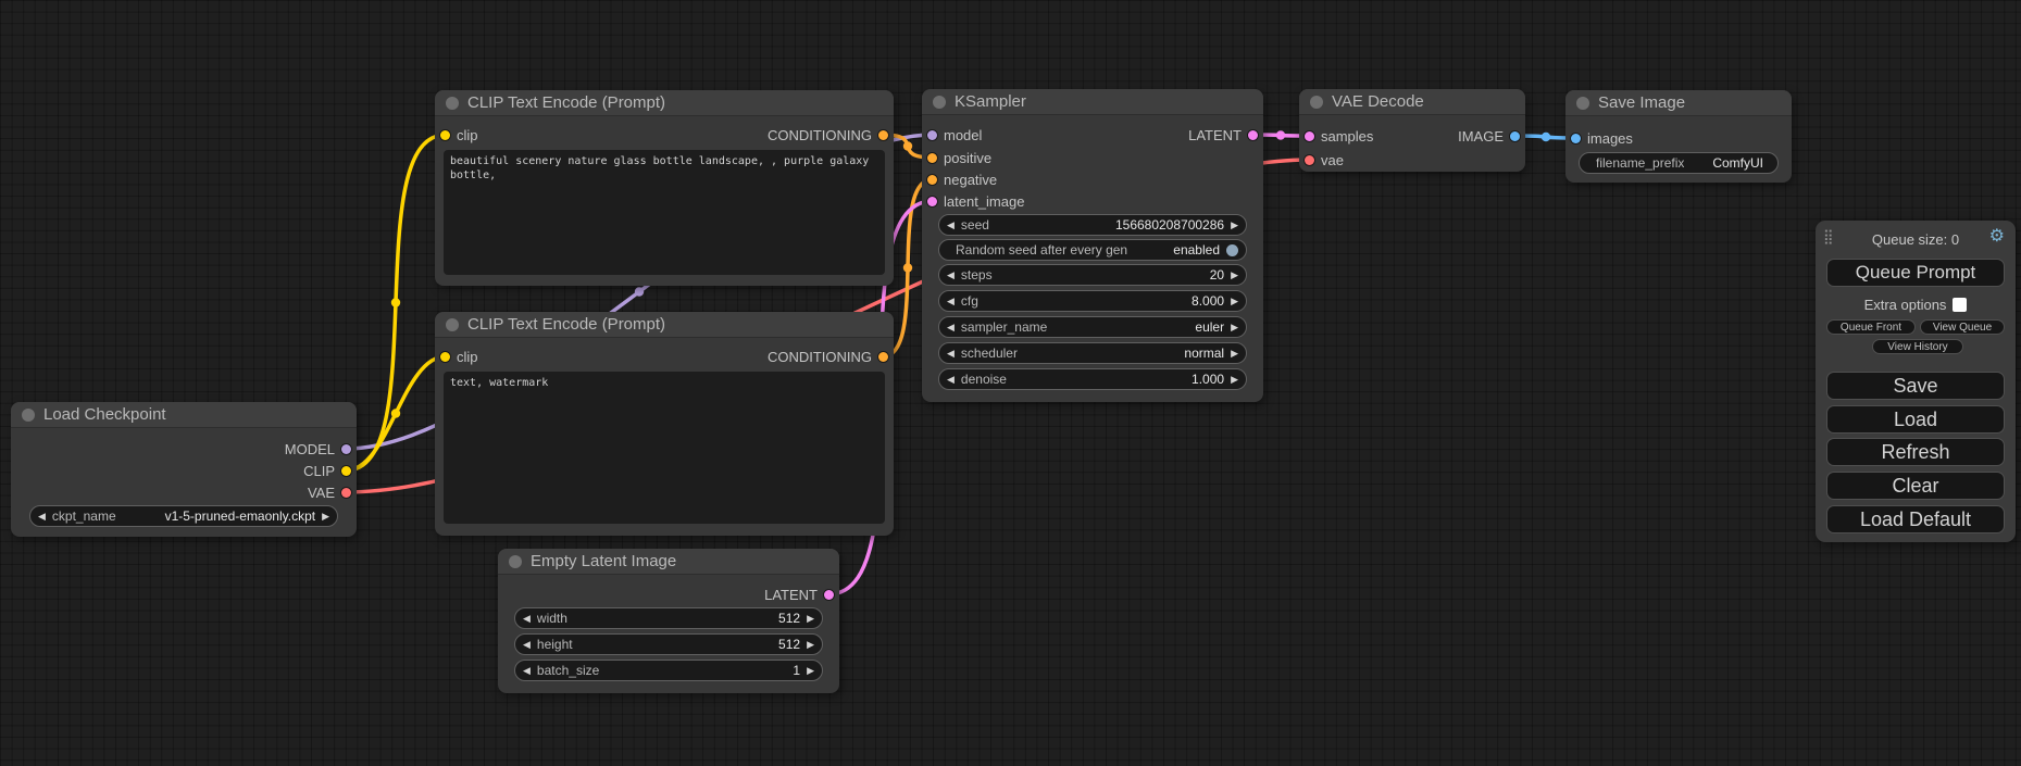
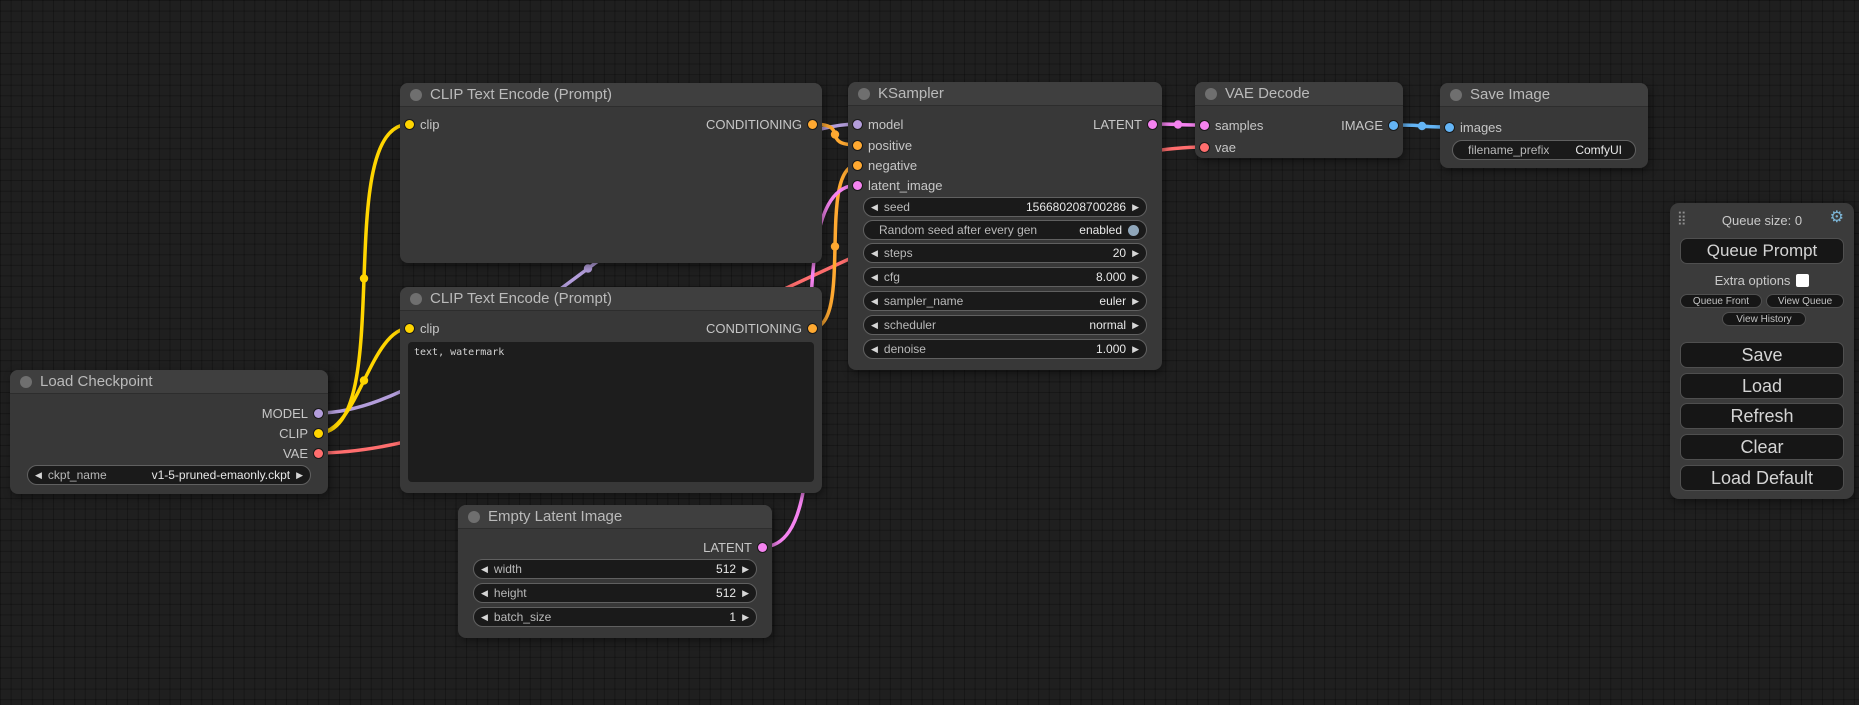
  Load Checkpoint
  MODEL
  CLIP
  VAE
  ◀
  ckpt_name
  v1-5-pruned-emaonly.ckpt
  ▶
  CLIP Text Encode (Prompt)
  clip
  CONDITIONING
- beautiful scenery nature glass bottle landscape, , purple galaxy bottle,
  CLIP Text Encode (Prompt)
  clip
  CONDITIONING
  text, watermark
  KSampler
  model
  LATENT
  positive
  negative
  latent_image
  ◀
  seed
  156680208700286
  ▶
  Random seed after every gen
  enabled
  ◀
  steps
  20
  ▶
  ◀
  cfg
  8.000
  ▶
  ◀
  sampler_name
  euler
  ▶
  ◀
  scheduler
  normal
  ▶
  ◀
  denoise
  1.000
  ▶
  Empty Latent Image
  LATENT
  ◀
  width
  512
  ▶
  ◀
  height
  512
  ▶
  ◀
  batch_size
  1
  ▶
  VAE Decode
  samples
  IMAGE
  vae
  Save Image
  images
  filename_prefix
  ComfyUI
  ⣿
  Queue size: 0
  ⚙
  Queue Prompt
  Extra options
  Queue Front
  View Queue
  View History
  Save
  Load
  Refresh
  Clear
  Load Default
